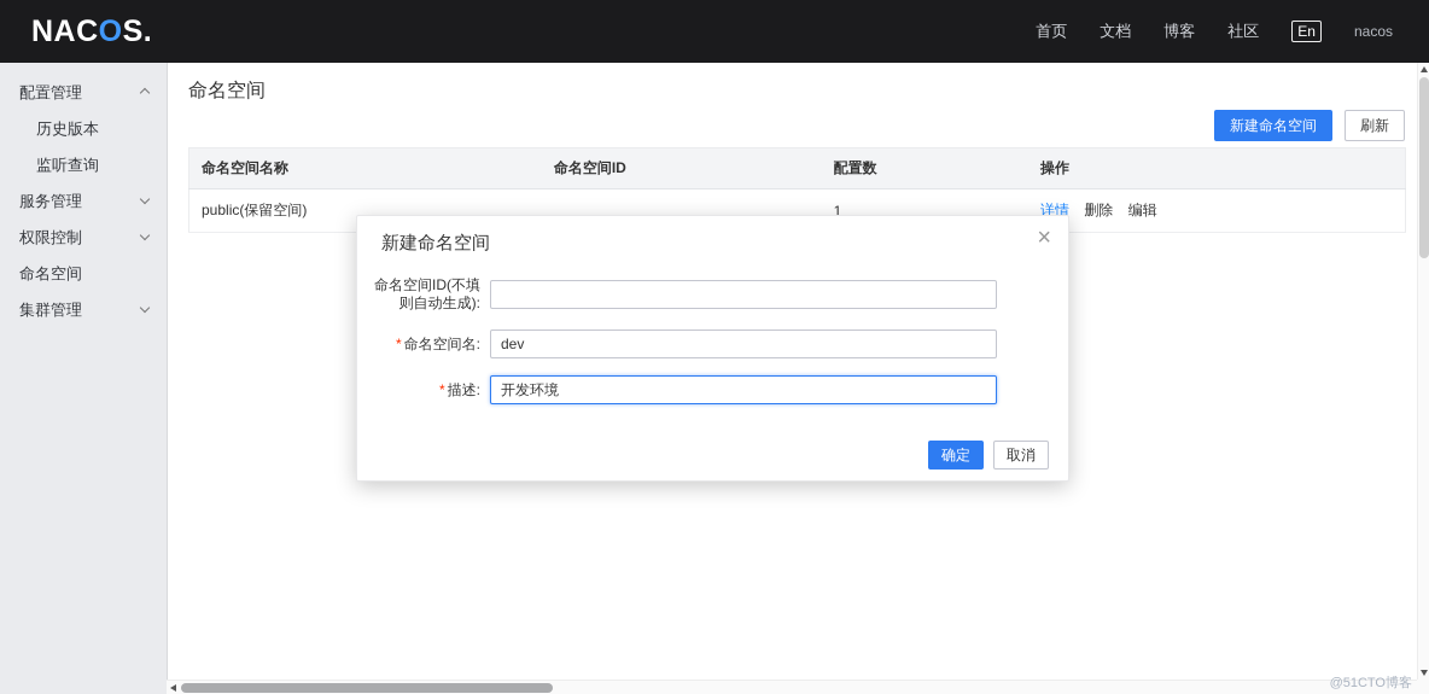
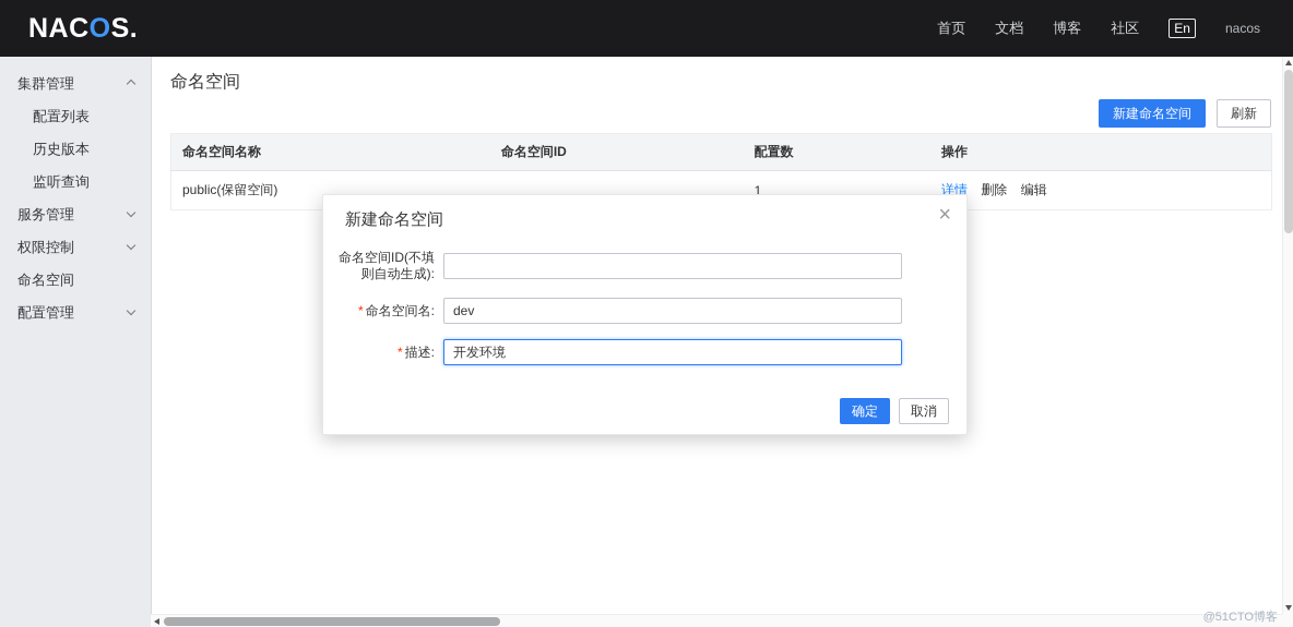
  NACOS.
  首页
  文档
  博客
  社区
  En
  nacos
- 配置管理
+ 集群管理
+ 配置列表
  历史版本
  监听查询
  服务管理
  权限控制
  命名空间
- 集群管理
+ 配置管理
  命名空间
  新建命名空间
  刷新
  命名空间名称	命名空间ID	配置数	操作
  public(保留空间)		1	详情 删除 编辑
  新建命名空间
  ×
  命名空间ID(不填则自动生成):
  * 命名空间名:
  dev
  * 描述:
  开发环境
  确定
  取消
  @51CTO博客
